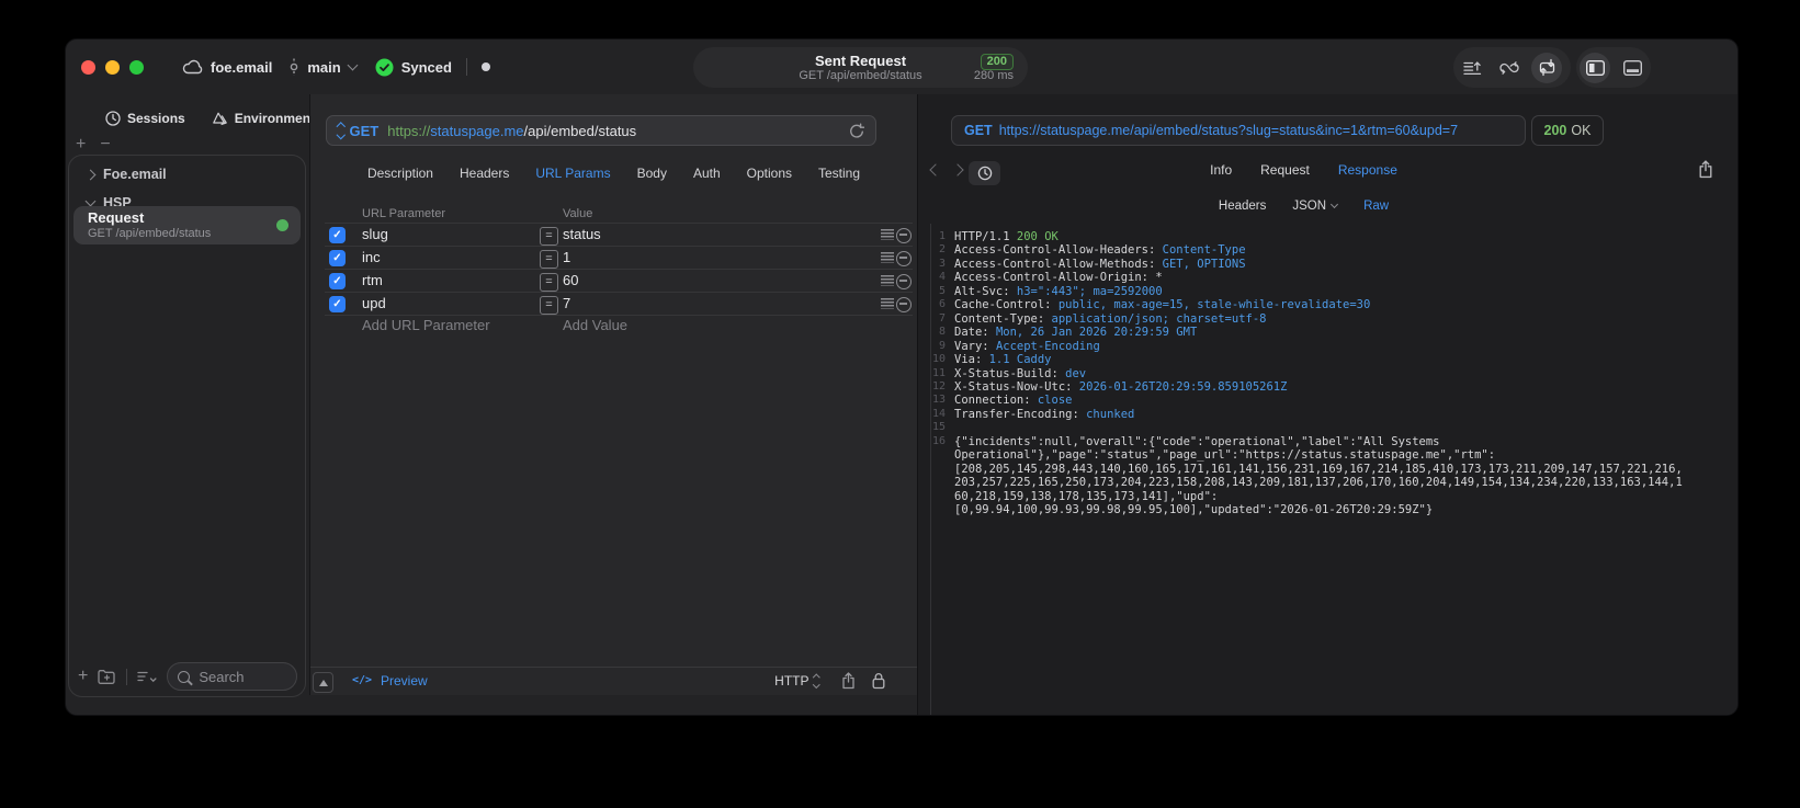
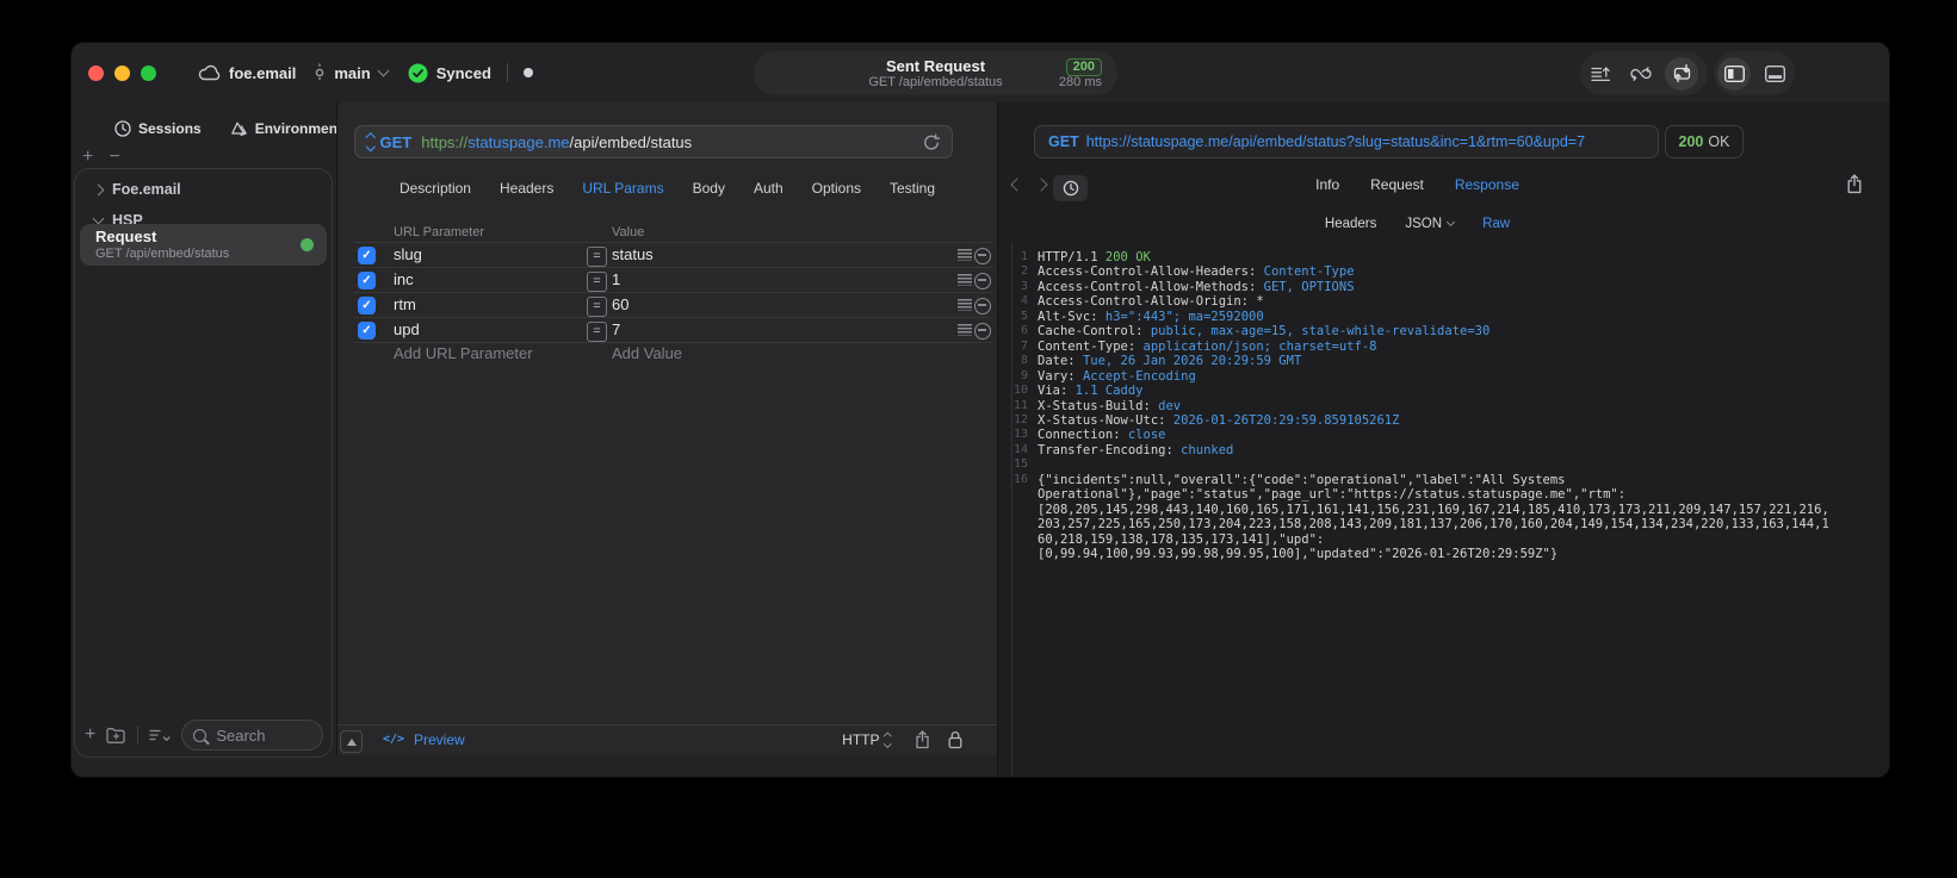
  foe.email
  main
  Synced
  Sent Request
  GET /api/embed/status
  200
  280 ms
  Sessions
  Environmen
  +
  −
  Foe.email
  HSP
  Request
  GET /api/embed/status
  +
  Search
  GET
  https://
  statuspage.me
  /api/embed/status
  Description
  Headers
  URL Params
  Body
  Auth
  Options
  Testing
  URL Parameter
  Value
  ✓
  slug
  =
  status
  ✓
  inc
  =
  1
  ✓
  rtm
  =
  60
  ✓
  upd
  =
  7
  </>
  Preview
  HTTP
  Add URL Parameter
  Add Value
  GET
  https://statuspage.me/api/embed/status?slug=status&inc=1&rtm=60&upd=7
  200
  OK
  Info
  Request
  Response
  Headers
  JSON
  Raw
  1
  HTTP/1.1 200 OK
  2
  Access-Control-Allow-Headers: Content-Type
  3
  Access-Control-Allow-Methods: GET, OPTIONS
  4
  Access-Control-Allow-Origin: *
  5
  Alt-Svc: h3=":443"; ma=2592000
  6
  Cache-Control: public, max-age=15, stale-while-revalidate=30
  7
  Content-Type: application/json; charset=utf-8
  8
- Date: Mon, 26 Jan 2026 20:29:59 GMT
+ Date: Tue, 26 Jan 2026 20:29:59 GMT
  9
  Vary: Accept-Encoding
  10
  Via: 1.1 Caddy
  11
  X-Status-Build: dev
  12
  X-Status-Now-Utc: 2026-01-26T20:29:59.859105261Z
  13
  Connection: close
  14
  Transfer-Encoding: chunked
  15
  16
  {"incidents":null,"overall":{"code":"operational","label":"All Systems
  Operational"},"page":"status","page_url":"https://status.statuspage.me","rtm":
  [208,205,145,298,443,140,160,165,171,161,141,156,231,169,167,214,185,410,173,173,211,209,147,157,221,216,
  203,257,225,165,250,173,204,223,158,208,143,209,181,137,206,170,160,204,149,154,134,234,220,133,163,144,1
  60,218,159,138,178,135,173,141],"upd":
  [0,99.94,100,99.93,99.98,99.95,100],"updated":"2026-01-26T20:29:59Z"}
